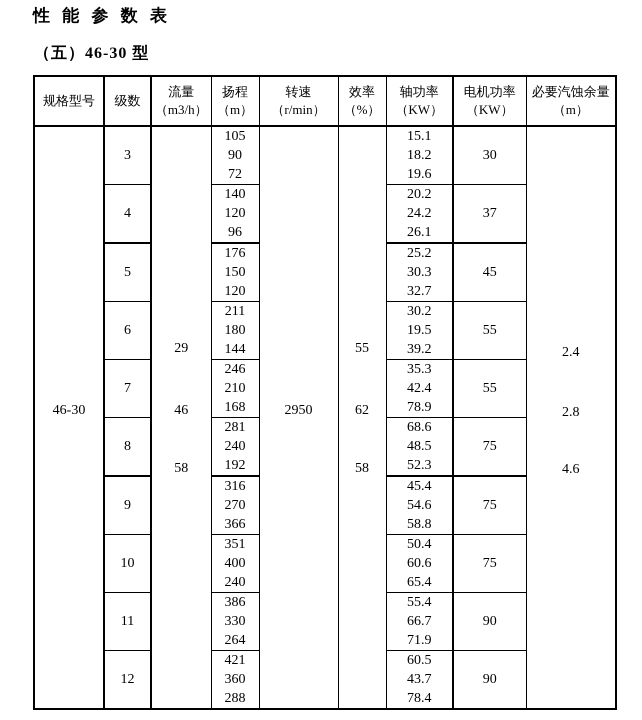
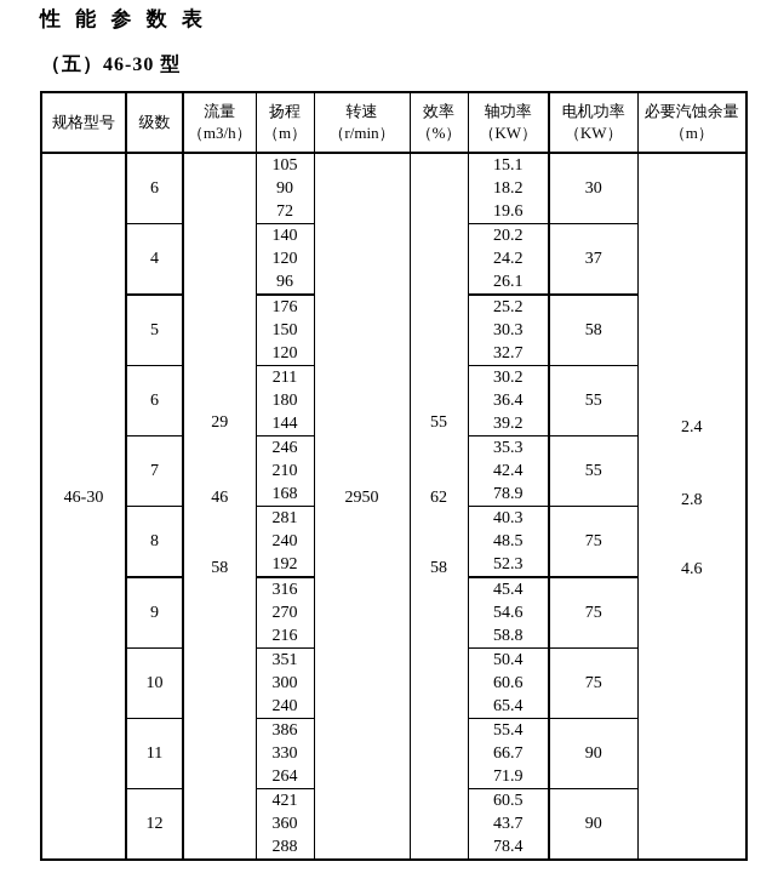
  性 能 参 数 表
  （五）46-30 型
  规格型号	级数	流量（m3/h）	扬程（m）	转速（r/min）	效率（%）	轴功率（KW）	电机功率（KW）	必要汽蚀余量（m）
- 46-30	3	29 46 58	105 90 72	2950	55 62 58	15.1 18.2 19.6	30	2.4 2.8 4.6
+ 46-30	6	29 46 58	105 90 72	2950	55 62 58	15.1 18.2 19.6	30	2.4 2.8 4.6
  4	140 120 96	20.2 24.2 26.1	37
- 5	176 150 120	25.2 30.3 32.7	45
+ 5	176 150 120	25.2 30.3 32.7	58
- 6	211 180 144	30.2 19.5 39.2	55
+ 6	211 180 144	30.2 36.4 39.2	55
  7	246 210 168	35.3 42.4 78.9	55
- 8	281 240 192	68.6 48.5 52.3	75
+ 8	281 240 192	40.3 48.5 52.3	75
- 9	316 270 366	45.4 54.6 58.8	75
+ 9	316 270 216	45.4 54.6 58.8	75
- 10	351 400 240	50.4 60.6 65.4	75
+ 10	351 300 240	50.4 60.6 65.4	75
  11	386 330 264	55.4 66.7 71.9	90
  12	421 360 288	60.5 43.7 78.4	90
